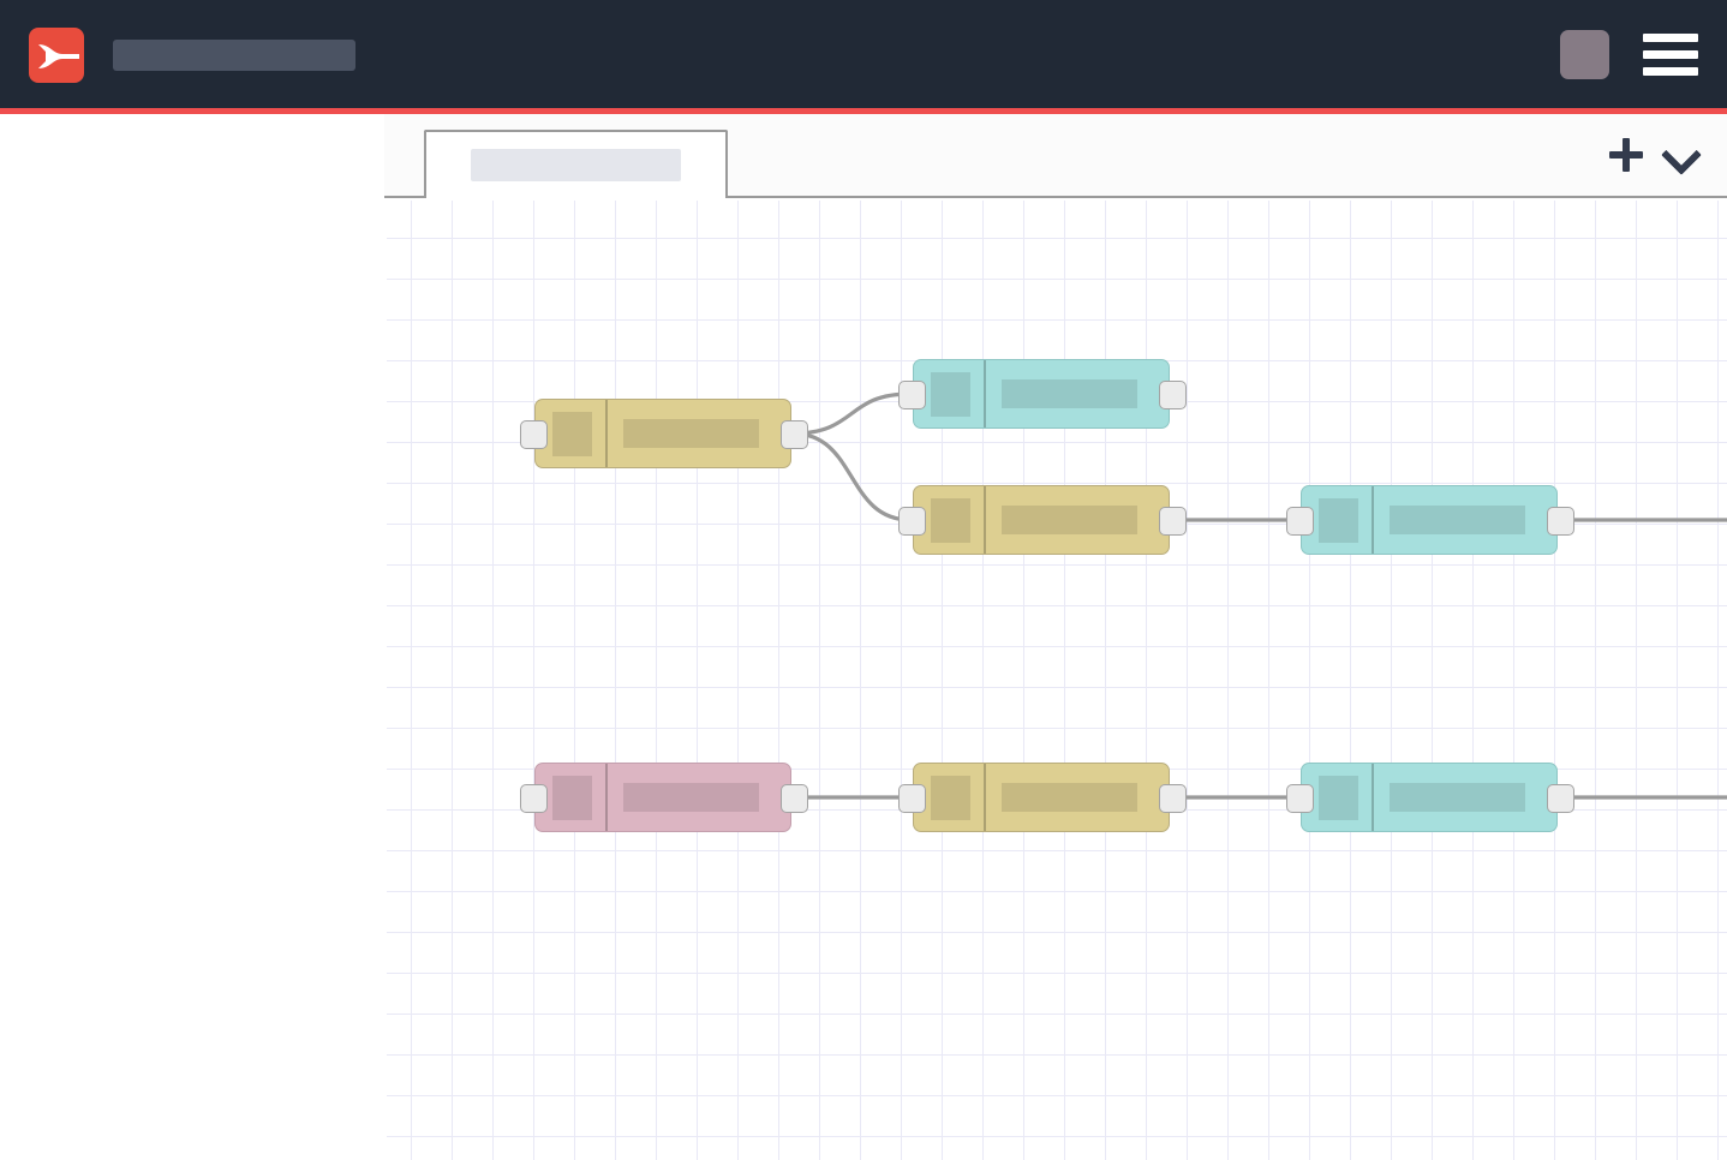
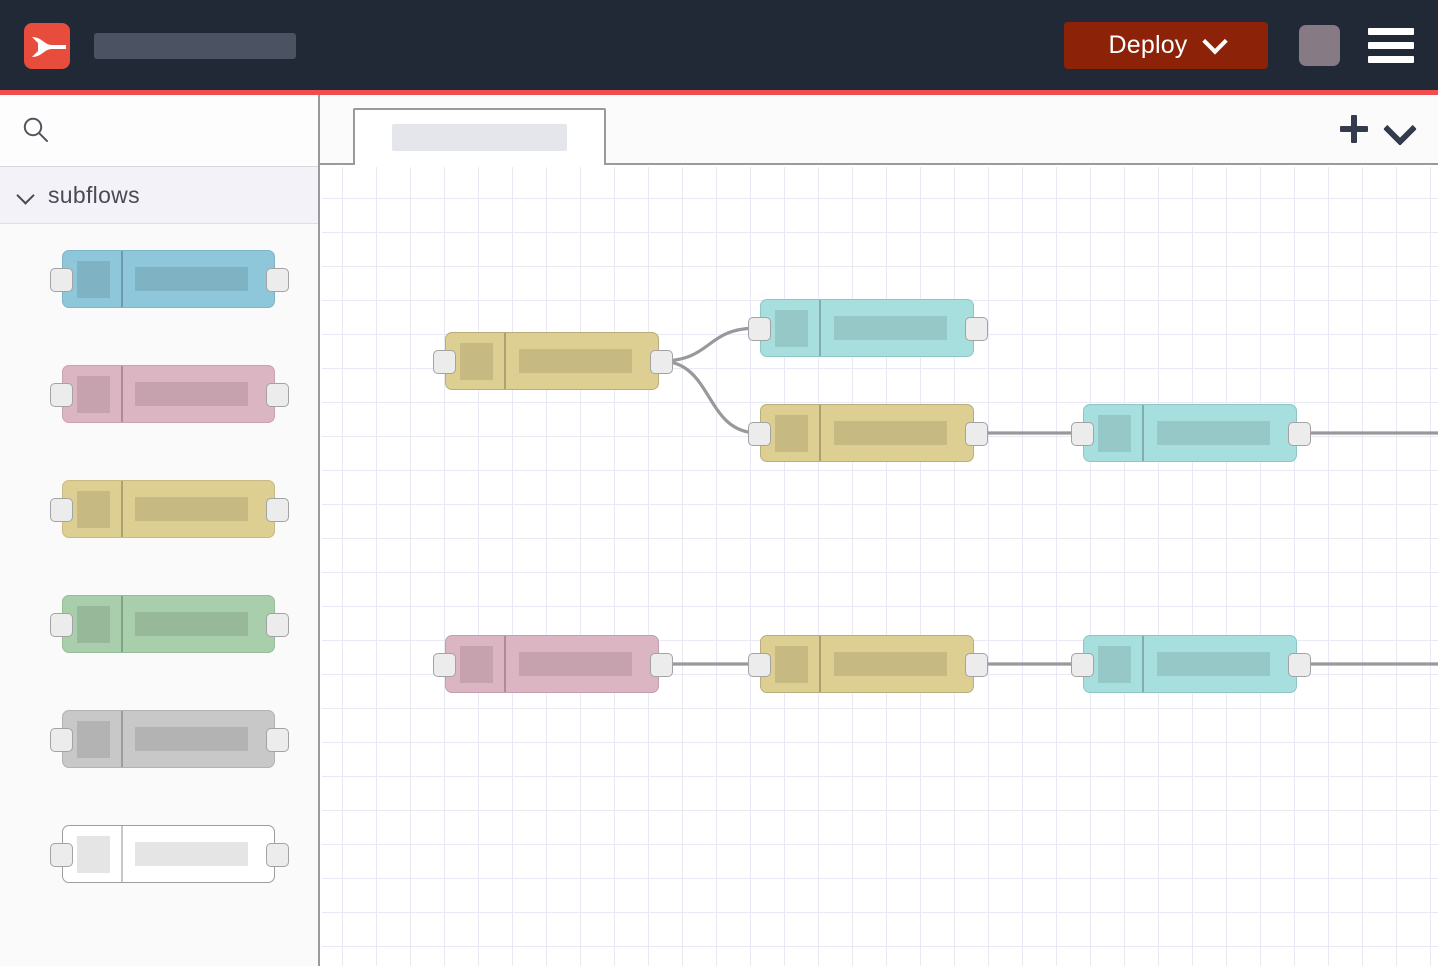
+ Deploy
+ subflows
